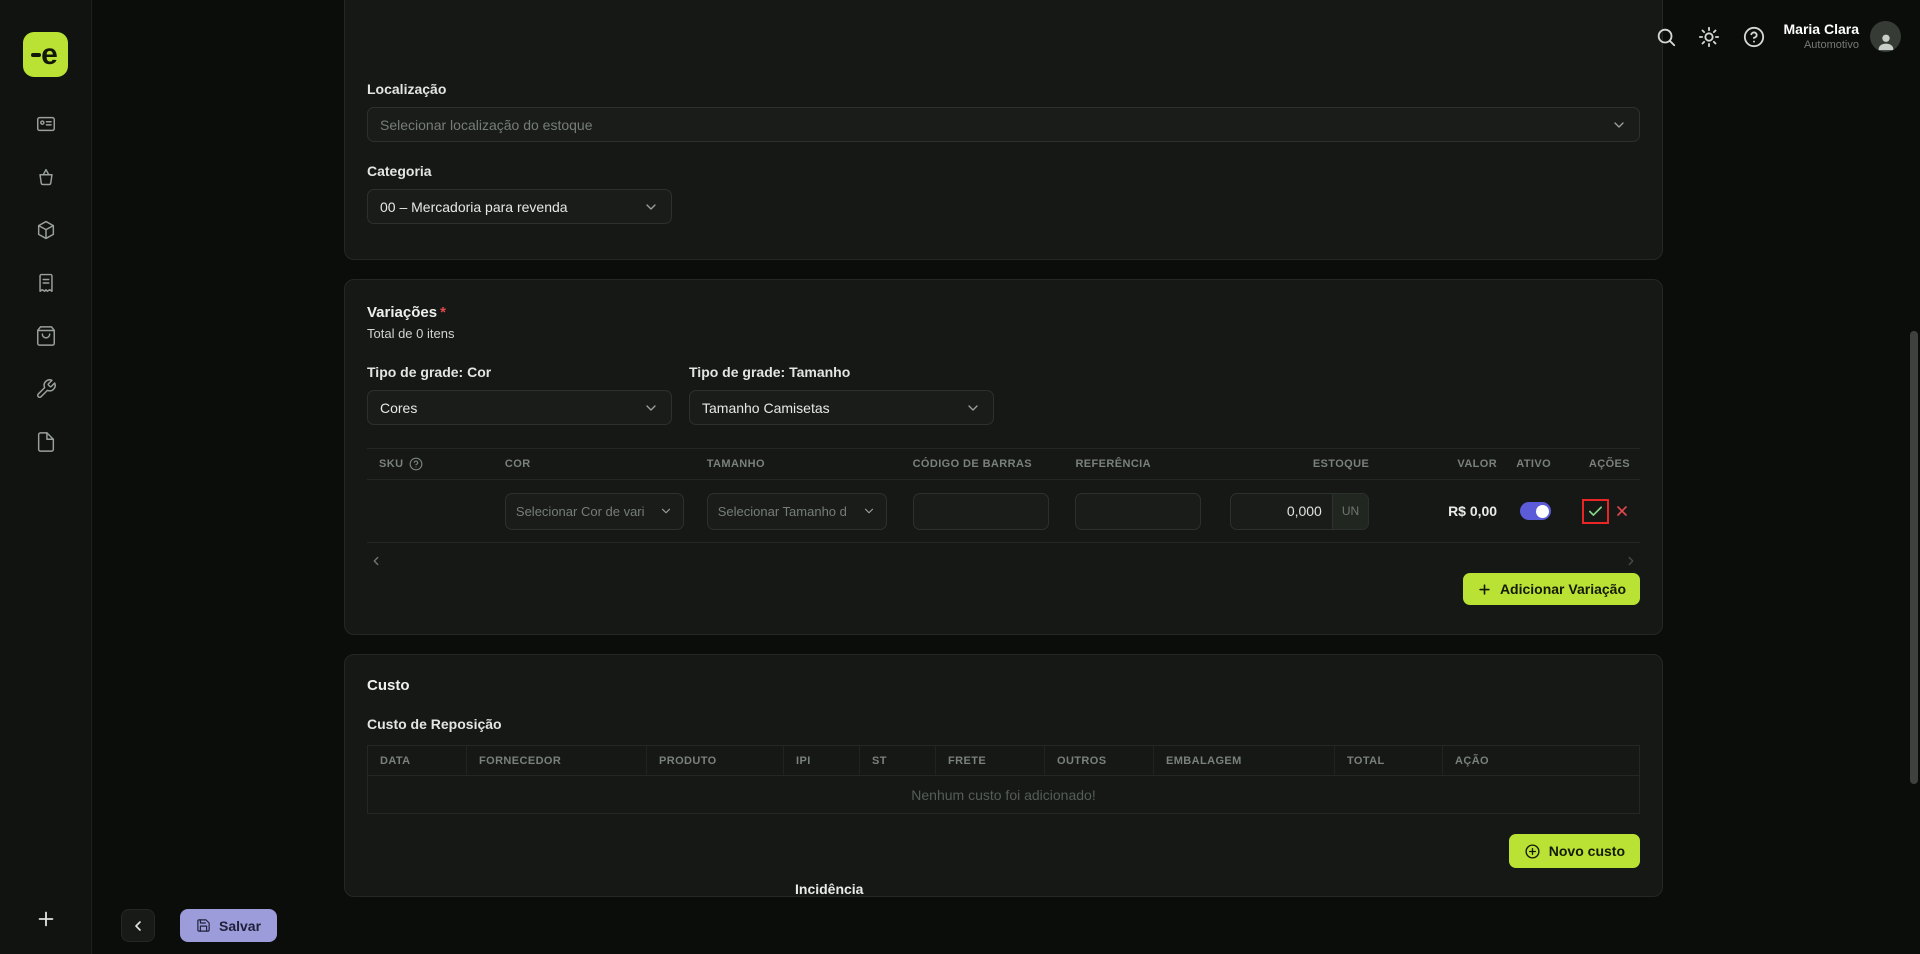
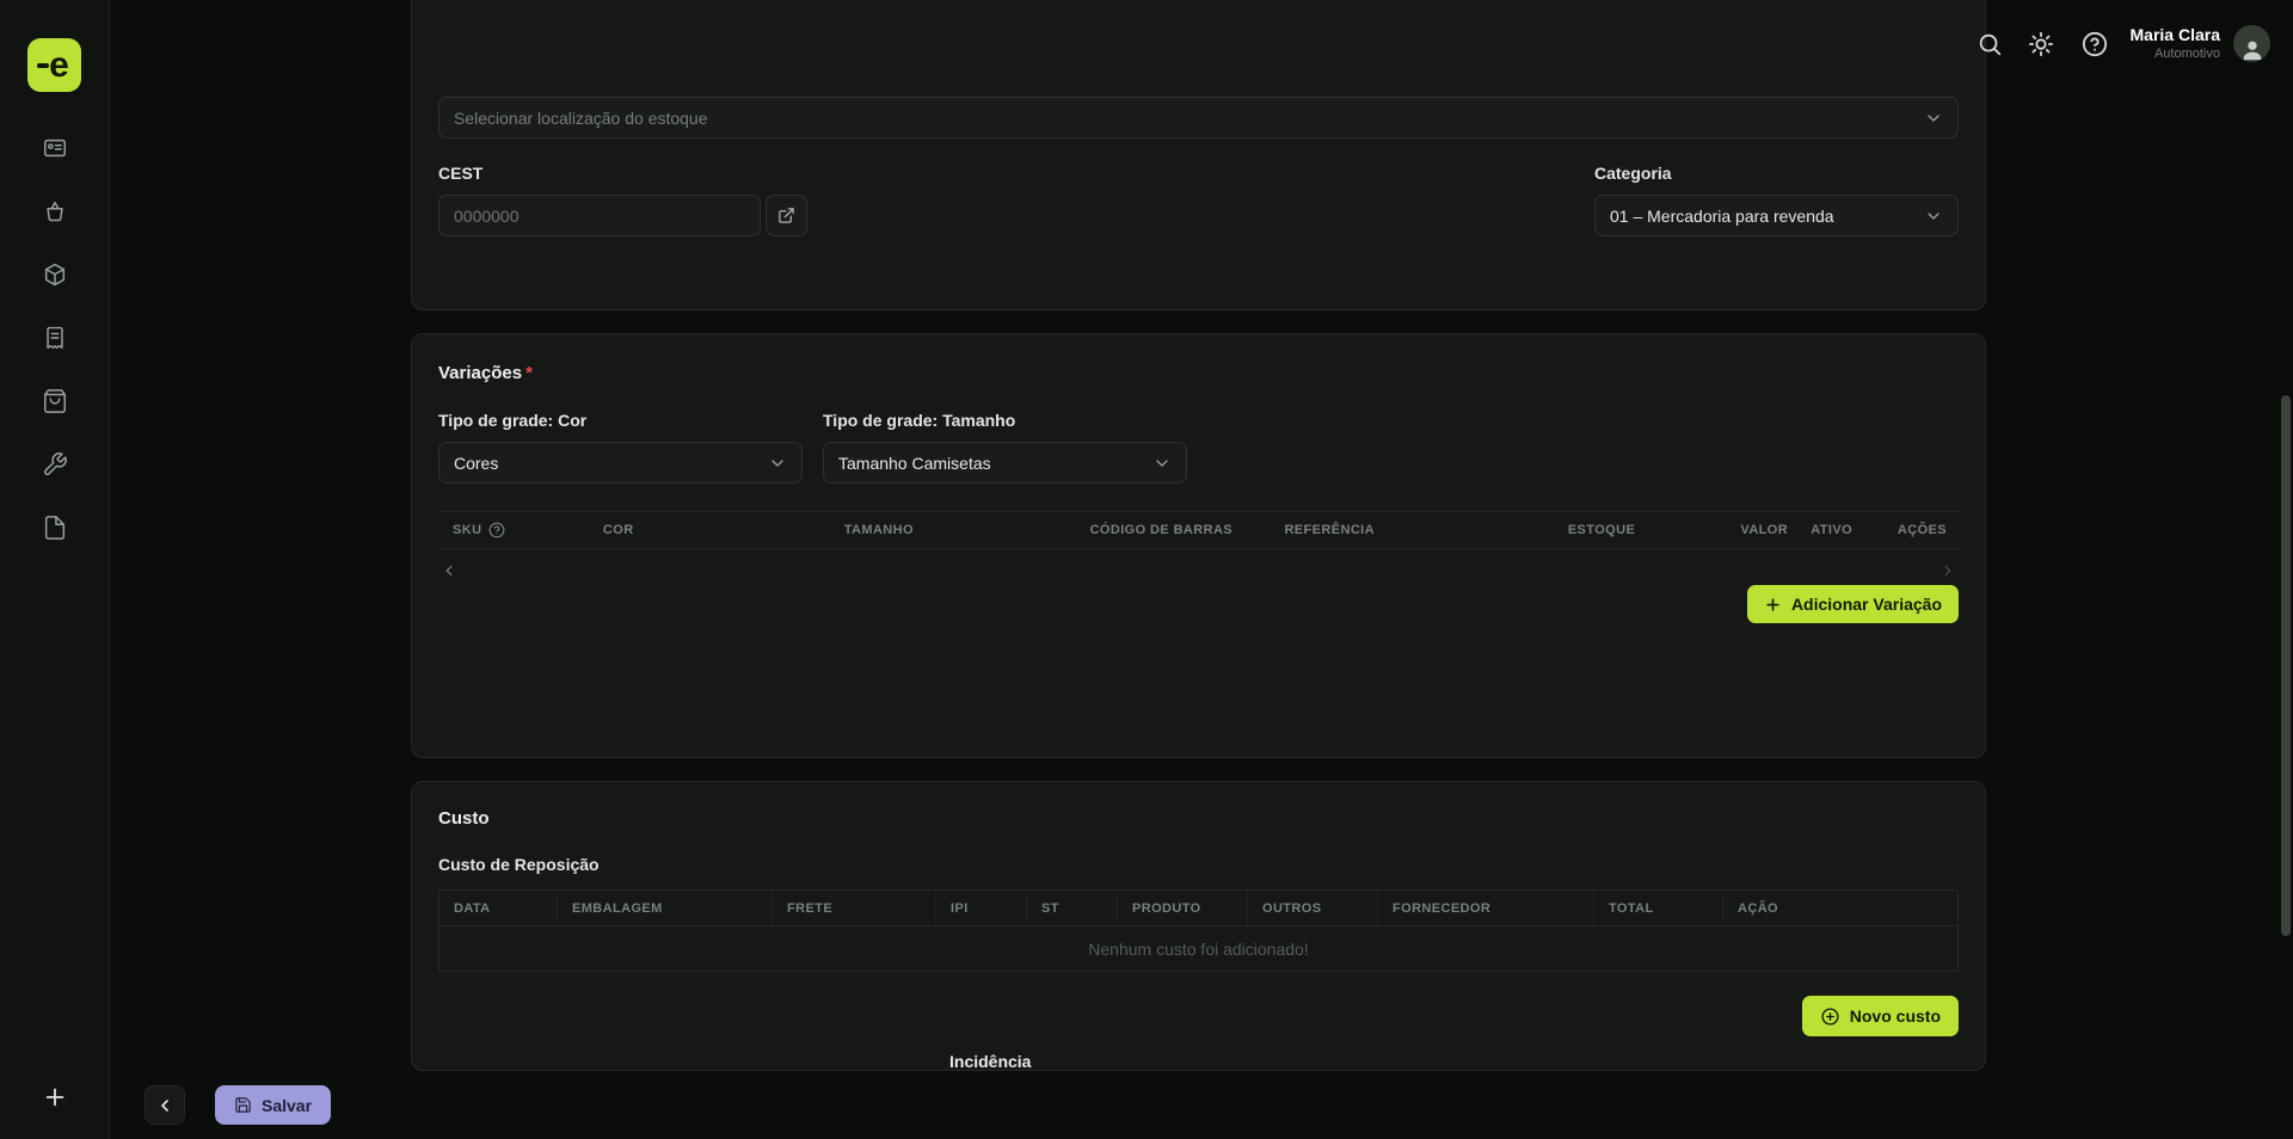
  e
  Maria Clara
  Automotivo
- Localização
  Selecionar localização do estoque
+ CEST
+ 0000000
  Categoria
- 00 – Mercadoria para revenda
+ 01 – Mercadoria para revenda
  Variações *
- Total de 0 itens
  Tipo de grade: Cor
  Cores
  Tipo de grade: Tamanho
  Tamanho Camisetas
  SKU
  COR
  TAMANHO
  CÓDIGO DE BARRAS
  REFERÊNCIA
  ESTOQUE
  VALOR
  ATIVO
  AÇÕES
- Selecionar Cor de vari
- Selecionar Tamanho d
- 0,000
- UN
- R$ 0,00
  Adicionar Variação
  Custo
  Custo de Reposição
  DATA
- FORNECEDOR
+ EMBALAGEM
- PRODUTO
+ FRETE
  IPI
  ST
- FRETE
+ PRODUTO
  OUTROS
- EMBALAGEM
+ FORNECEDOR
  TOTAL
  AÇÃO
  Nenhum custo foi adicionado!
  Novo custo
  Incidência
  Salvar
